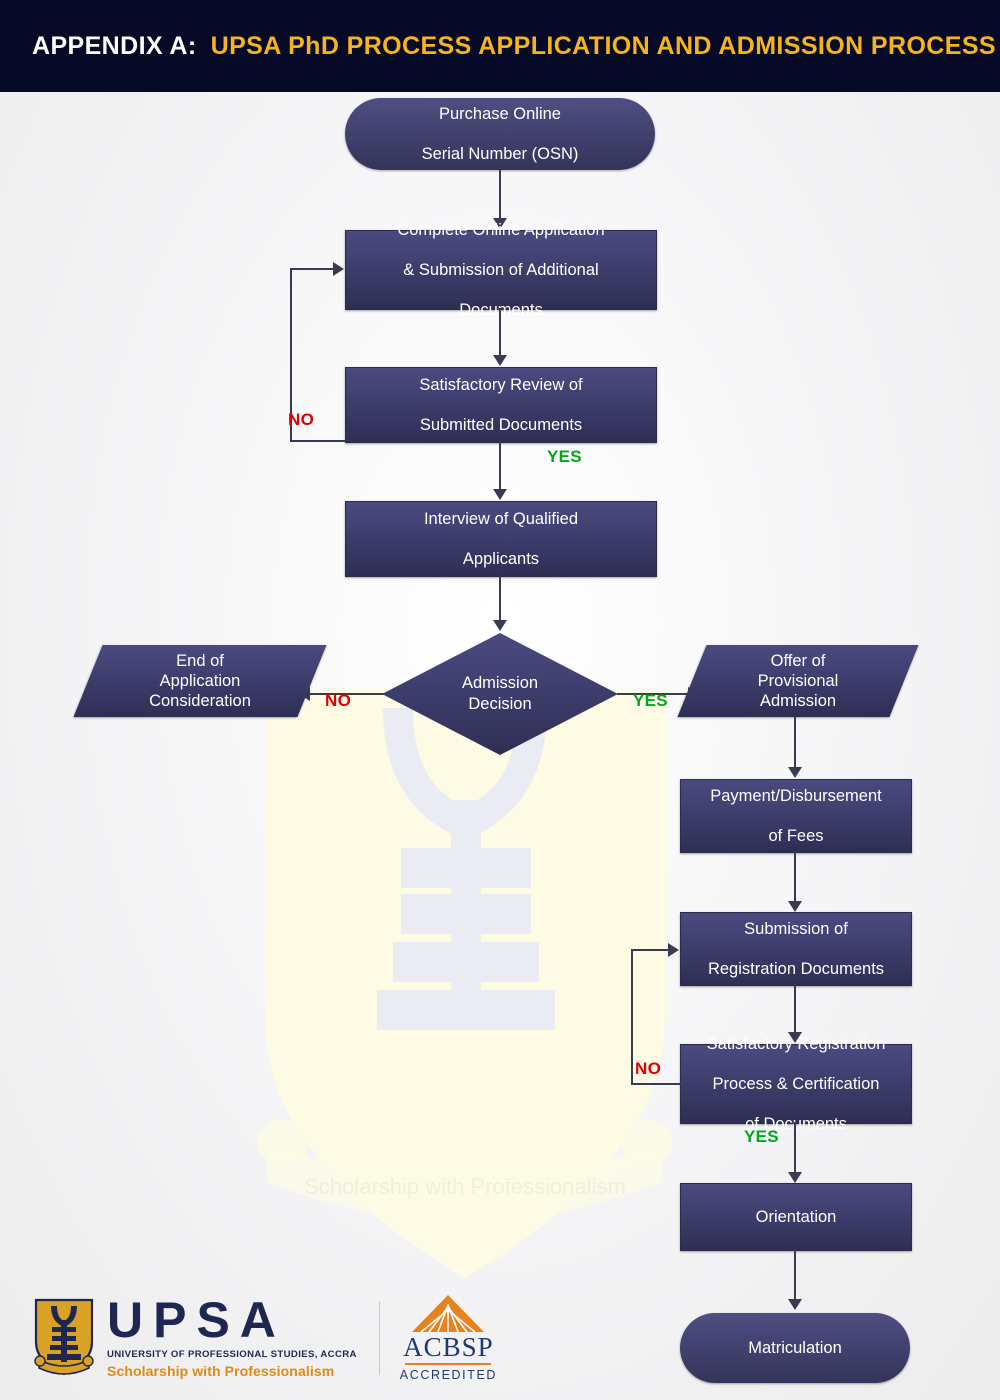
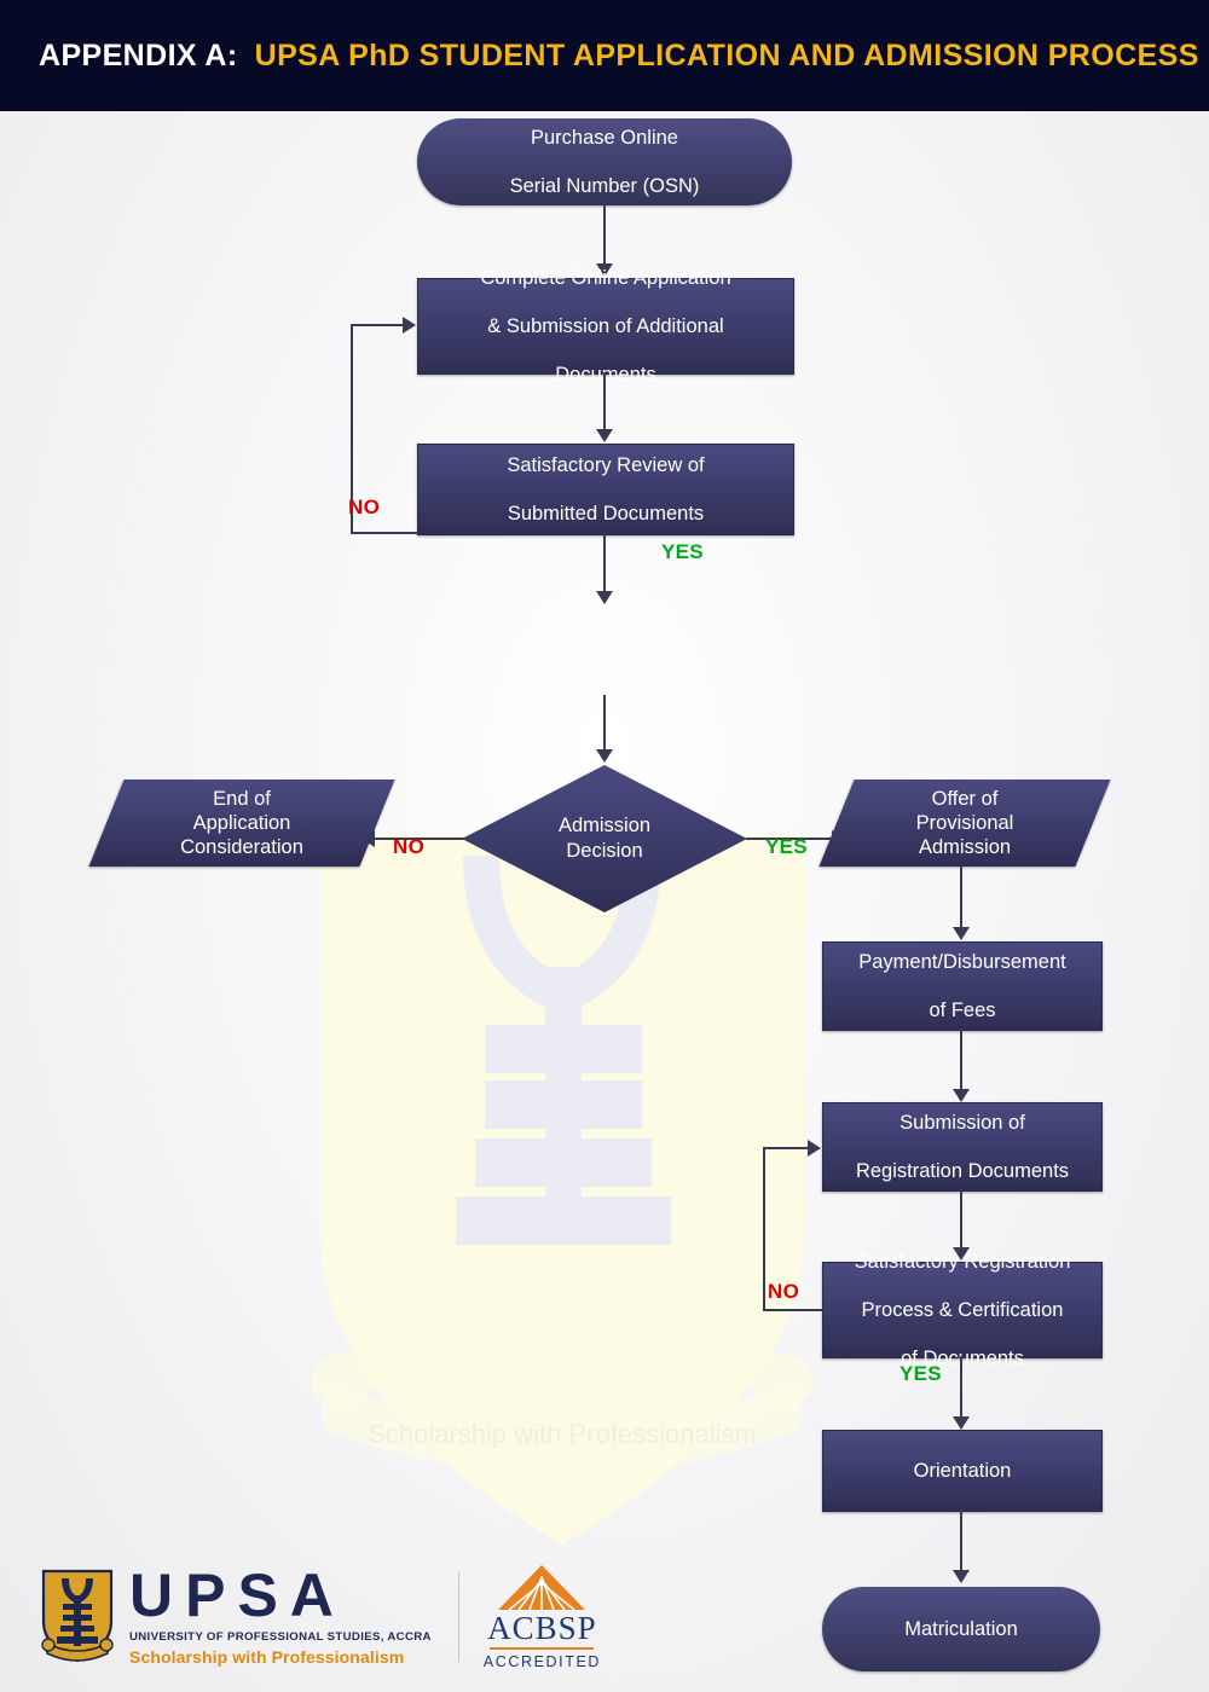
- APPENDIX A: UPSA PhD PROCESS APPLICATION AND ADMISSION PROCESS
+ APPENDIX A: UPSA PhD STUDENT APPLICATION AND ADMISSION PROCESS
  Scholarship with Professionalism
  Purchase Online
  Serial Number (OSN)
  Complete Online Application
  & Submission of Additional
  Documents
  Satisfactory Review of
  Submitted Documents
  NO
  YES
- Interview of Qualified
- Applicants
  Admission
  Decision
  NO
  YES
  End of
  Application
  Consideration
  Offer of
  Provisional
  Admission
  Payment/Disbursement
  of Fees
  Submission of
  Registration Documents
  Satisfactory Registration
  Process & Certification
  of Documents
  NO
  YES
  Orientation
  Matriculation
  UPSA
  UNIVERSITY OF PROFESSIONAL STUDIES, ACCRA
  Scholarship with Professionalism
  ACBSP
  ACCREDITED
